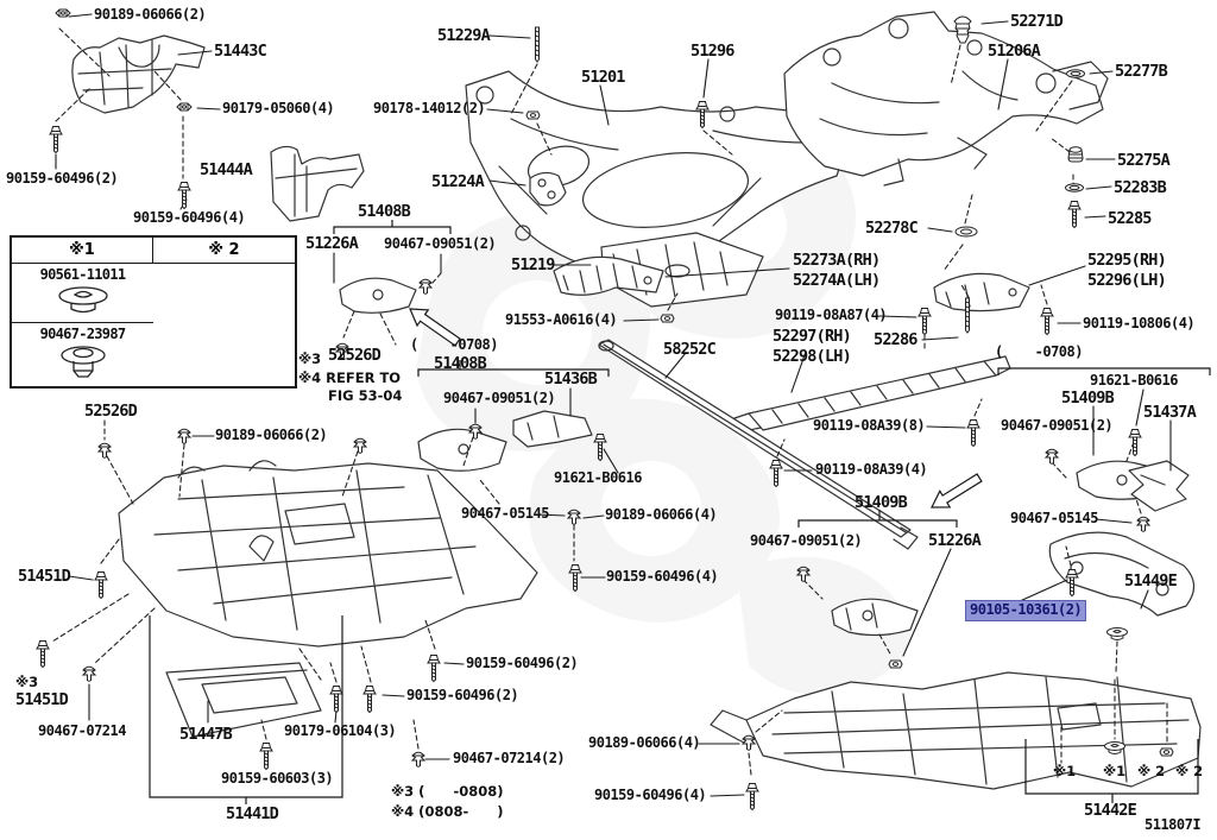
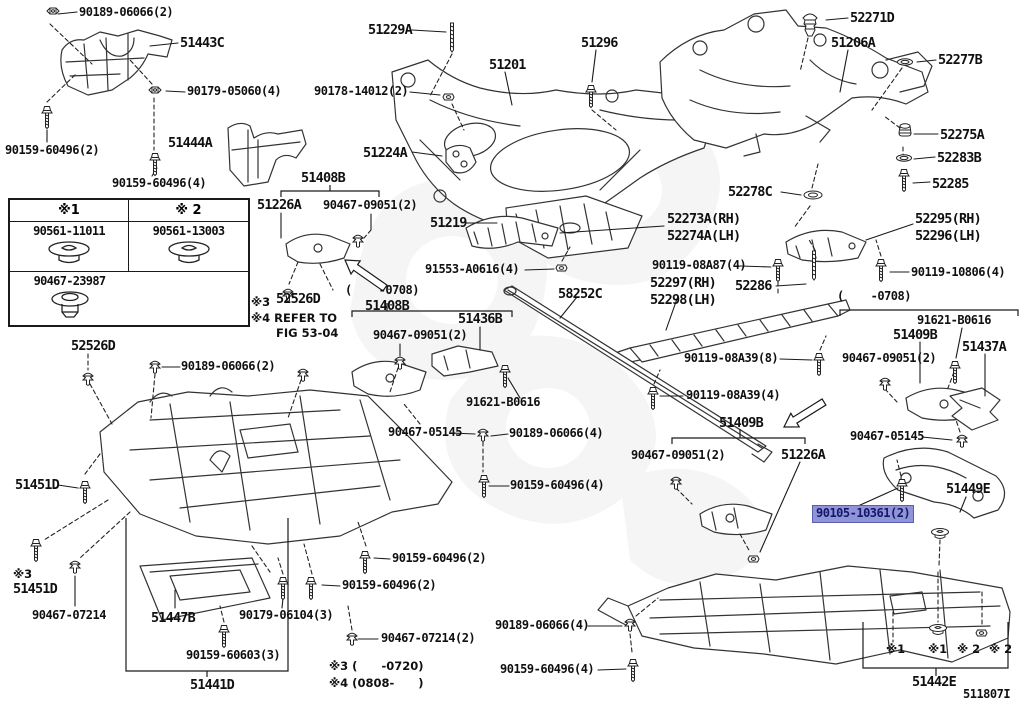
  90189-06066(2)
  51443C
  90179-05060(4)
  90178-14012(2)
  51229A
  51201
  51296
  52271D
  51206A
  52277B
  90159-60496(2)
  51444A
  51224A
  52275A
  52283B
  52285
  90159-60496(4)
  51408B
  51226A
  90467-09051(2)
  51219
  52278C
  52273A(RH)
  52274A(LH)
  52295(RH)
  52296(LH)
  91553-A0616(4)
  90119-08A87(4)
  52297(RH)
  52298(LH)
  52286
  90119-10806(4)
  ( -0708)
  58252C
  ( -0708)
  91621-B0616
  51408B
  51409B
  ※3
  52526D
  ※4 REFER TO
  FIG 53-04
  51437A
  52526D
  90467-09051(2)
  51436B
  90467-09051(2)
  90119-08A39(8)
  90189-06066(2)
  90119-08A39(4)
  91621-B0616
  51409B
  90467-05145
  90189-06066(4)
  90467-05145
  51226A
  90467-09051(2)
  90159-60496(4)
  51449E
  51451D
  90105-10361(2)
  90159-60496(2)
  ※3
  51451D
  90159-60496(2)
  90467-07214
  51447B
  90179-06104(3)
  90189-06066(4)
  90467-07214(2)
  90159-60603(3)
  90159-60496(4)
- ※3 ( -0808)
+ ※3 ( -0720)
  ※4 (0808- )
  51441D
  ※1
  ※1
  ※ 2
  ※ 2
  51442E
  511807I
  ※1
  ※ 2
  90561-11011
+ 90561-13003
  90467-23987
